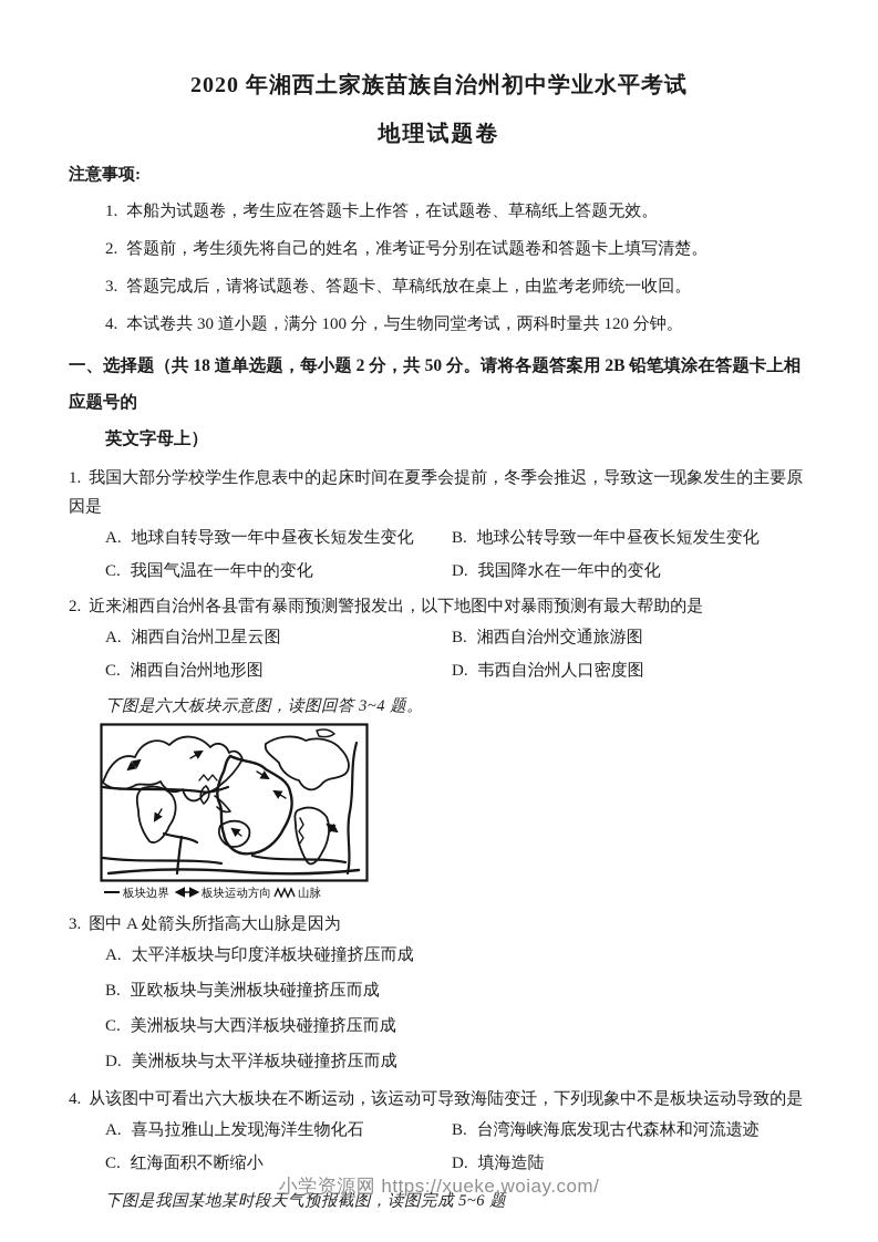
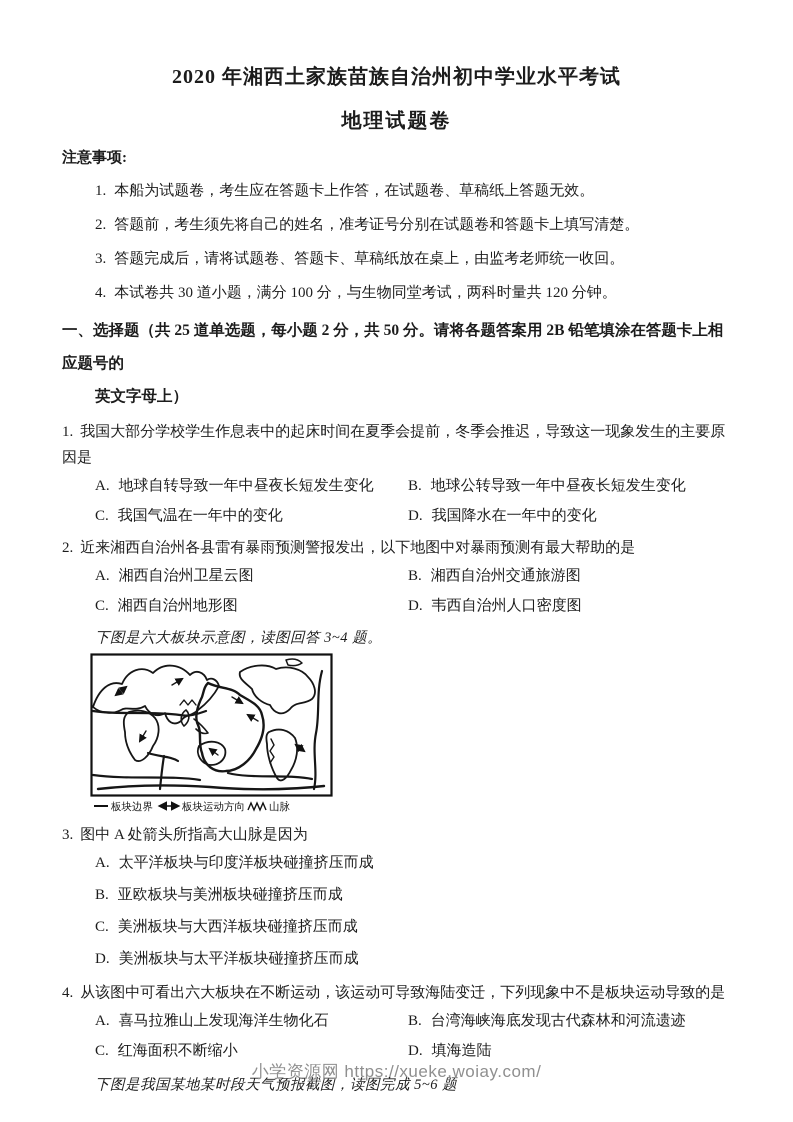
  2020 年湘西土家族苗族自治州初中学业水平考试
  地理试题卷
  注意事项:
  1. 本船为试题卷，考生应在答题卡上作答，在试题卷、草稿纸上答题无效。
  2. 答题前，考生须先将自己的姓名，准考证号分别在试题卷和答题卡上填写清楚。
  3. 答题完成后，请将试题卷、答题卡、草稿纸放在桌上，由监考老师统一收回。
  4. 本试卷共 30 道小题，满分 100 分，与生物同堂考试，两科时量共 120 分钟。
- 一、选择题（共 18 道单选题，每小题 2 分，共 50 分。请将各题答案用 2B 铅笔填涂在答题卡上相应题号的
+ 一、选择题（共 25 道单选题，每小题 2 分，共 50 分。请将各题答案用 2B 铅笔填涂在答题卡上相应题号的
  英文字母上）
  1. 我国大部分学校学生作息表中的起床时间在夏季会提前，冬季会推迟，导致这一现象发生的主要原因是
  A. 地球自转导致一年中昼夜长短发生变化
  B. 地球公转导致一年中昼夜长短发生变化
  C. 我国气温在一年中的变化
  D. 我国降水在一年中的变化
  2. 近来湘西自治州各县雷有暴雨预测警报发出，以下地图中对暴雨预测有最大帮助的是
  A. 湘西自治州卫星云图
  B. 湘西自治州交通旅游图
  C. 湘西自治州地形图
  D. 韦西自治州人口密度图
  下图是六大板块示意图，读图回答 3~4 题。
  板块边界
  板块运动方向
  山脉
  3. 图中 A 处箭头所指高大山脉是因为
  A. 太平洋板块与印度洋板块碰撞挤压而成
  B. 亚欧板块与美洲板块碰撞挤压而成
  C. 美洲板块与大西洋板块碰撞挤压而成
  D. 美洲板块与太平洋板块碰撞挤压而成
  4. 从该图中可看出六大板块在不断运动，该运动可导致海陆变迁，下列现象中不是板块运动导致的是
  A. 喜马拉雅山上发现海洋生物化石
  B. 台湾海峡海底发现古代森林和河流遗迹
  C. 红海面积不断缩小
  D. 填海造陆
  下图是我国某地某时段天气预报截图，读图完成 5~6 题
  小学资源网 https://xueke.woiay.com/
